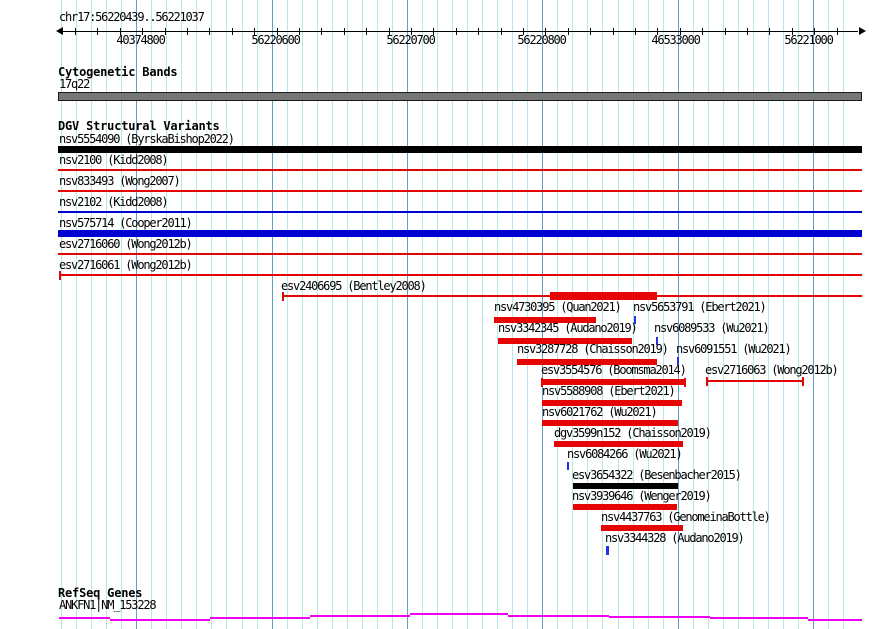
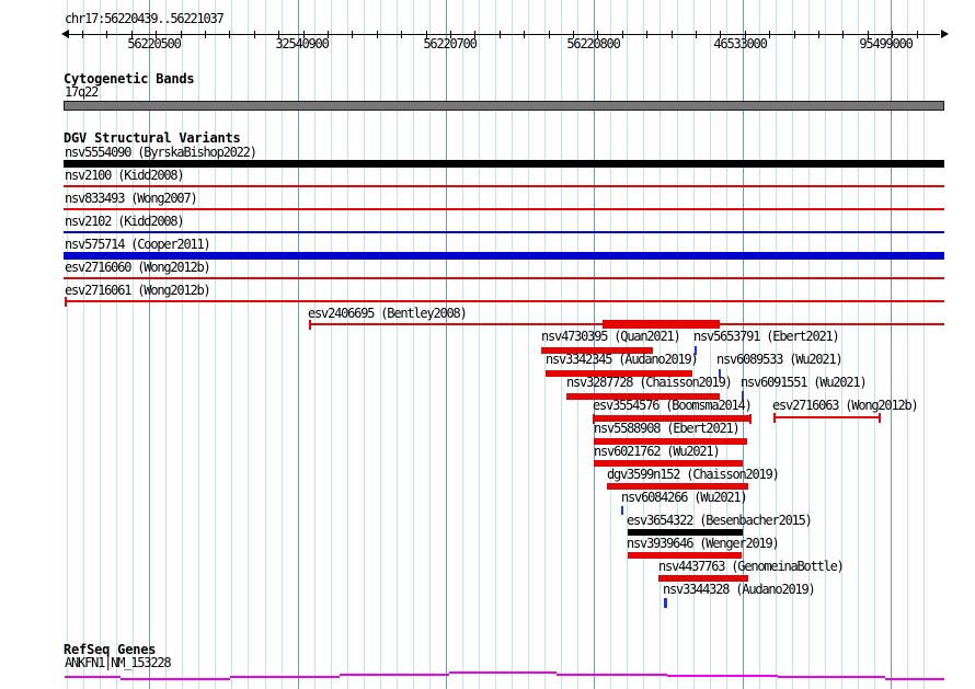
  chr17:56220439..56221037
- 40374800
+ 56220500
- 56220600
+ 32540900
  56220700
  56220800
  46533000
- 56221000
+ 95499000
  Cytogenetic Bands
  17q22
  DGV Structural Variants
  nsv5554090 (ByrskaBishop2022)
  nsv2100 (Kidd2008)
  nsv833493 (Wong2007)
  nsv2102 (Kidd2008)
  nsv575714 (Cooper2011)
  esv2716060 (Wong2012b)
  esv2716061 (Wong2012b)
  esv2406695 (Bentley2008)
  nsv4730395 (Quan2021)
  nsv5653791 (Ebert2021)
  nsv3342345 (Audano2019)
  nsv6089533 (Wu2021)
  nsv3287728 (Chaisson2019)
  nsv6091551 (Wu2021)
  esv3554576 (Boomsma2014)
  esv2716063 (Wong2012b)
  nsv5588908 (Ebert2021)
  nsv6021762 (Wu2021)
  dgv3599n152 (Chaisson2019)
  nsv6084266 (Wu2021)
  esv3654322 (Besenbacher2015)
  nsv3939646 (Wenger2019)
  nsv4437763 (GenomeinaBottle)
  nsv3344328 (Audano2019)
  RefSeq Genes
  ANKFN1|NM_153228
